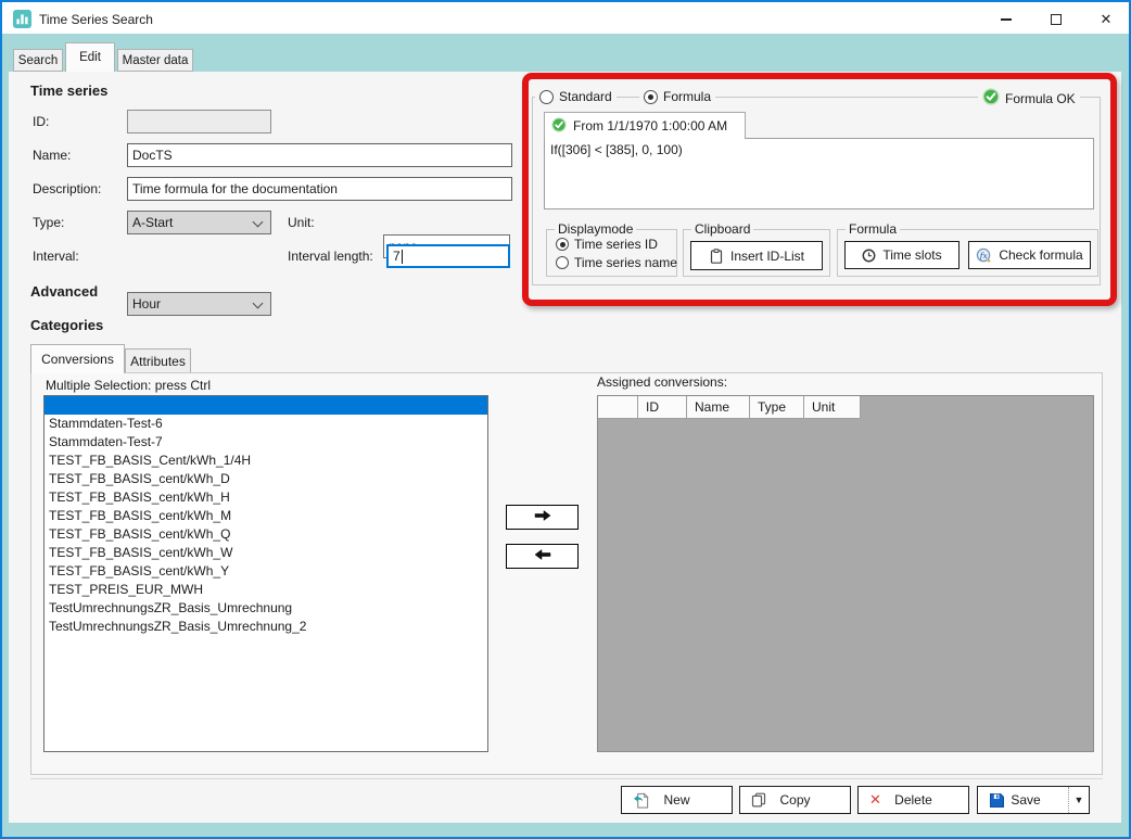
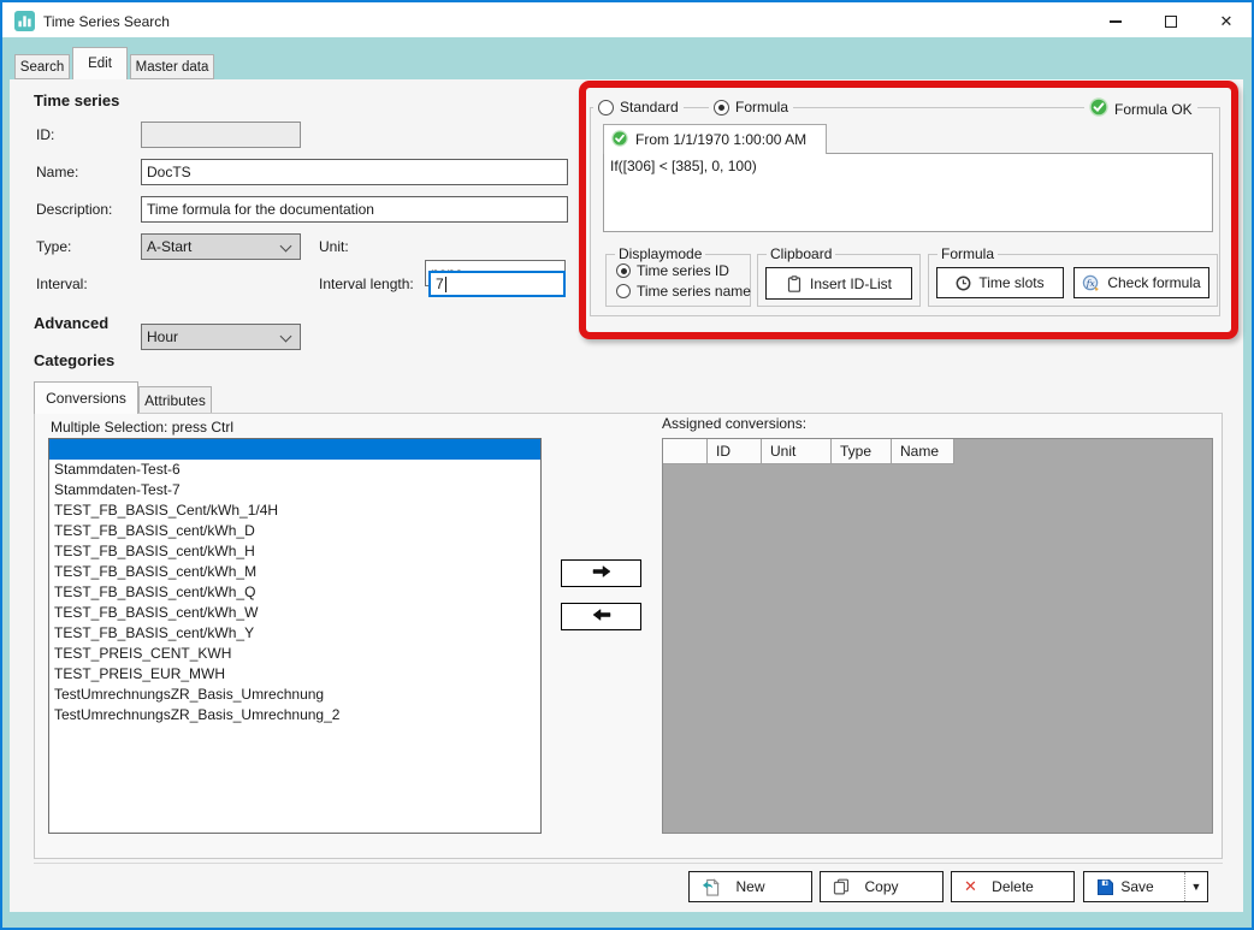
  Time Series Search
  ✕
  Search
  Edit
  Master data
  Time series
  ID:
  Name:
  DocTS
  Description:
  Time formula for the documentation
  Type:
  A-Start
  Unit:
  Interval:
  Hour
  Interval length:
  7
  Advanced
  Categories
  Standard
  Formula
  Formula OK
  From 1/1/1970 1:00:00 AM
  If([306] < [385], 0, 100)
  Displaymode
  Time series ID
  Time series name
  Clipboard
  Insert ID-List
  Formula
  Time slots
  fx
  Check formula
  Conversions
  Attributes
  Multiple Selection: press Ctrl
  Stammdaten-Test-6
  Stammdaten-Test-7
  TEST_FB_BASIS_Cent/kWh_1/4H
  TEST_FB_BASIS_cent/kWh_D
  TEST_FB_BASIS_cent/kWh_H
  TEST_FB_BASIS_cent/kWh_M
  TEST_FB_BASIS_cent/kWh_Q
  TEST_FB_BASIS_cent/kWh_W
  TEST_FB_BASIS_cent/kWh_Y
+ TEST_PREIS_CENT_KWH
  TEST_PREIS_EUR_MWH
  TestUmrechnungsZR_Basis_Umrechnung
  TestUmrechnungsZR_Basis_Umrechnung_2
  Assigned conversions:
  ID
- Name
+ Unit
  Type
- Unit
+ Name
  New
  Copy
  ✕
  Delete
  Save
  ▼
